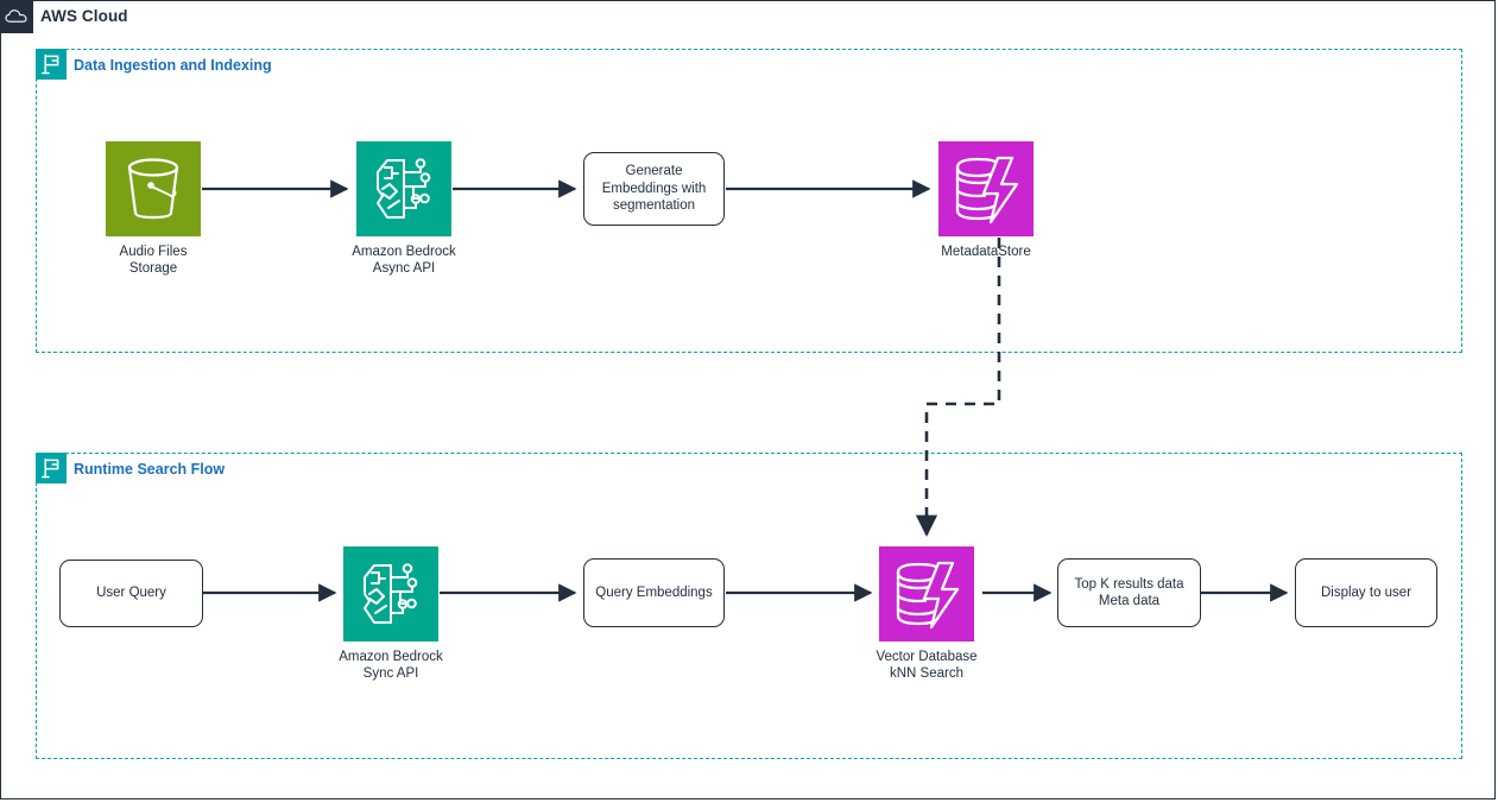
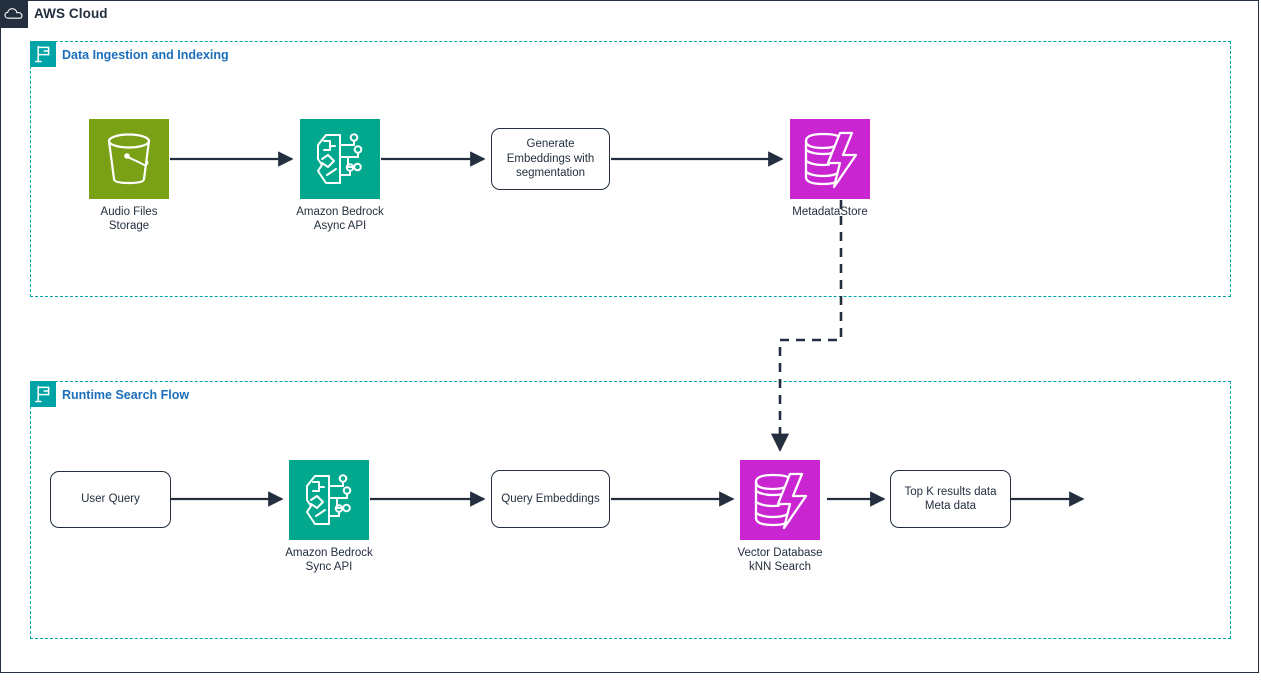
  AWS Cloud
  Data Ingestion and Indexing
  Runtime Search Flow
  Audio Files
  Storage
  Amazon Bedrock
  Async API
  Generate Embeddings with segmentation
  MetadataStore
  User Query
  Amazon Bedrock
  Sync API
  Query Embeddings
  Vector Database
  kNN Search
  Top K results data Meta data
- Display to user
